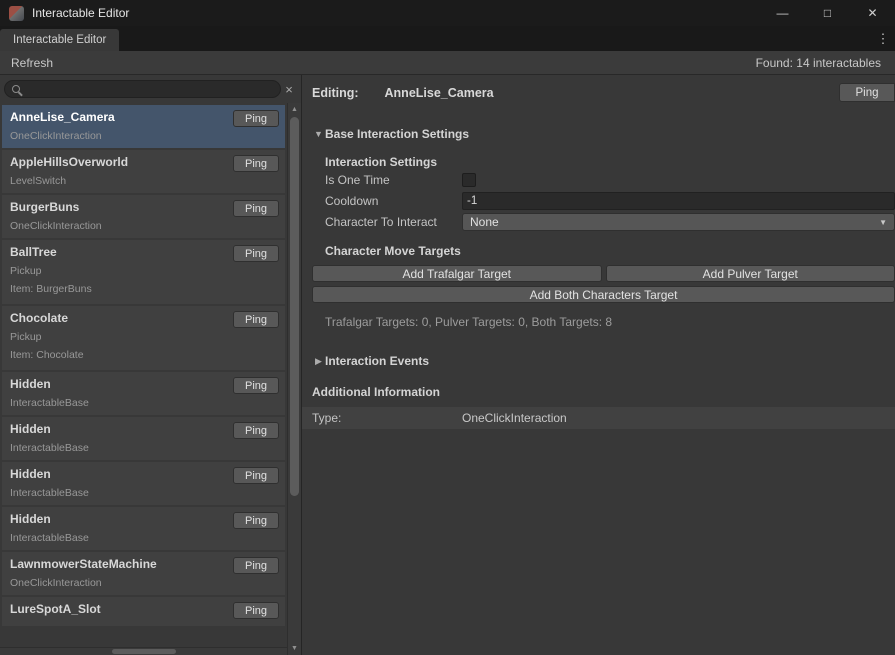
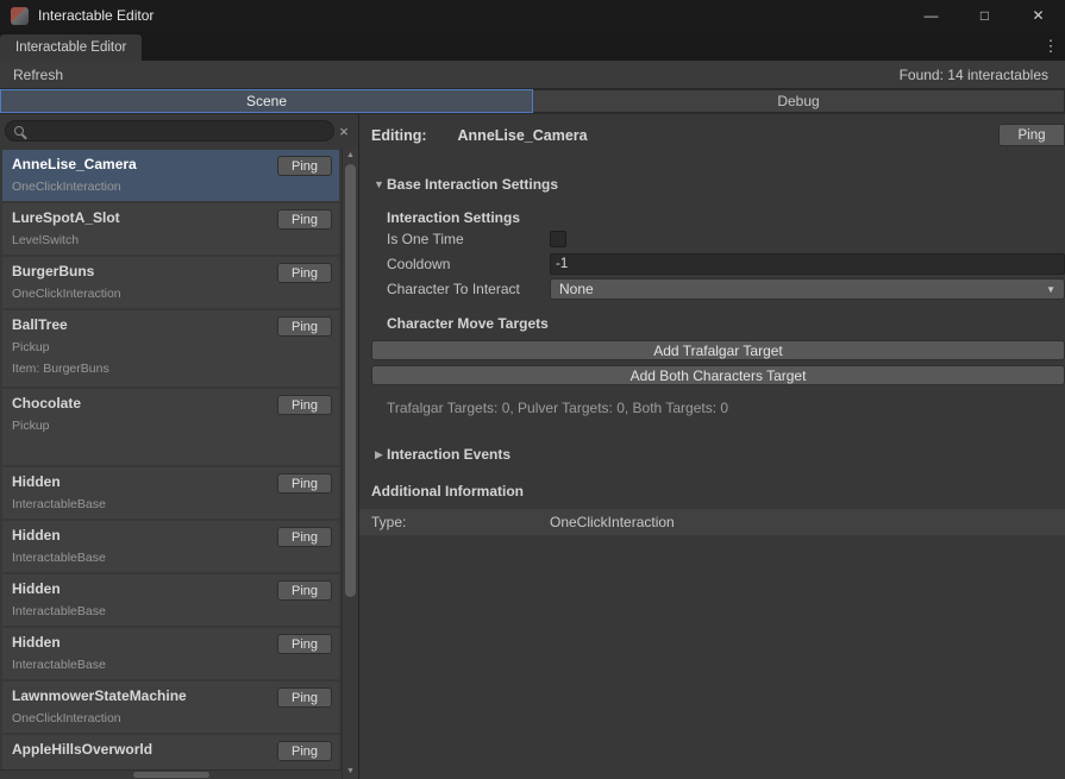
  Interactable Editor
  —
  □
  ✕
  Interactable Editor
  ⋮
  Refresh
  Found: 14 interactables
+ Scene
+ Debug
  ×
  AnneLise_Camera
  OneClickInteraction
  Ping
- AppleHillsOverworld
+ LureSpotA_Slot
  LevelSwitch
  Ping
  BurgerBuns
  OneClickInteraction
  Ping
  BallTree
  Pickup
  Item: BurgerBuns
  Ping
  Chocolate
  Pickup
- Item: Chocolate
  Ping
  Hidden
  InteractableBase
  Ping
  Hidden
  InteractableBase
  Ping
  Hidden
  InteractableBase
  Ping
  Hidden
  InteractableBase
  Ping
  LawnmowerStateMachine
  OneClickInteraction
  Ping
- LureSpotA_Slot
+ AppleHillsOverworld
  Ping
  Editing:
  AnneLise_Camera
  Ping
  ▼
  Base Interaction Settings
  Interaction Settings
  Is One Time
  Cooldown
  -1
  Character To Interact
  None
  ▼
  Character Move Targets
  Add Trafalgar Target
- Add Pulver Target
  Add Both Characters Target
- Trafalgar Targets: 0, Pulver Targets: 0, Both Targets: 8
+ Trafalgar Targets: 0, Pulver Targets: 0, Both Targets: 0
  ▶
  Interaction Events
  Additional Information
  Type:
  OneClickInteraction
